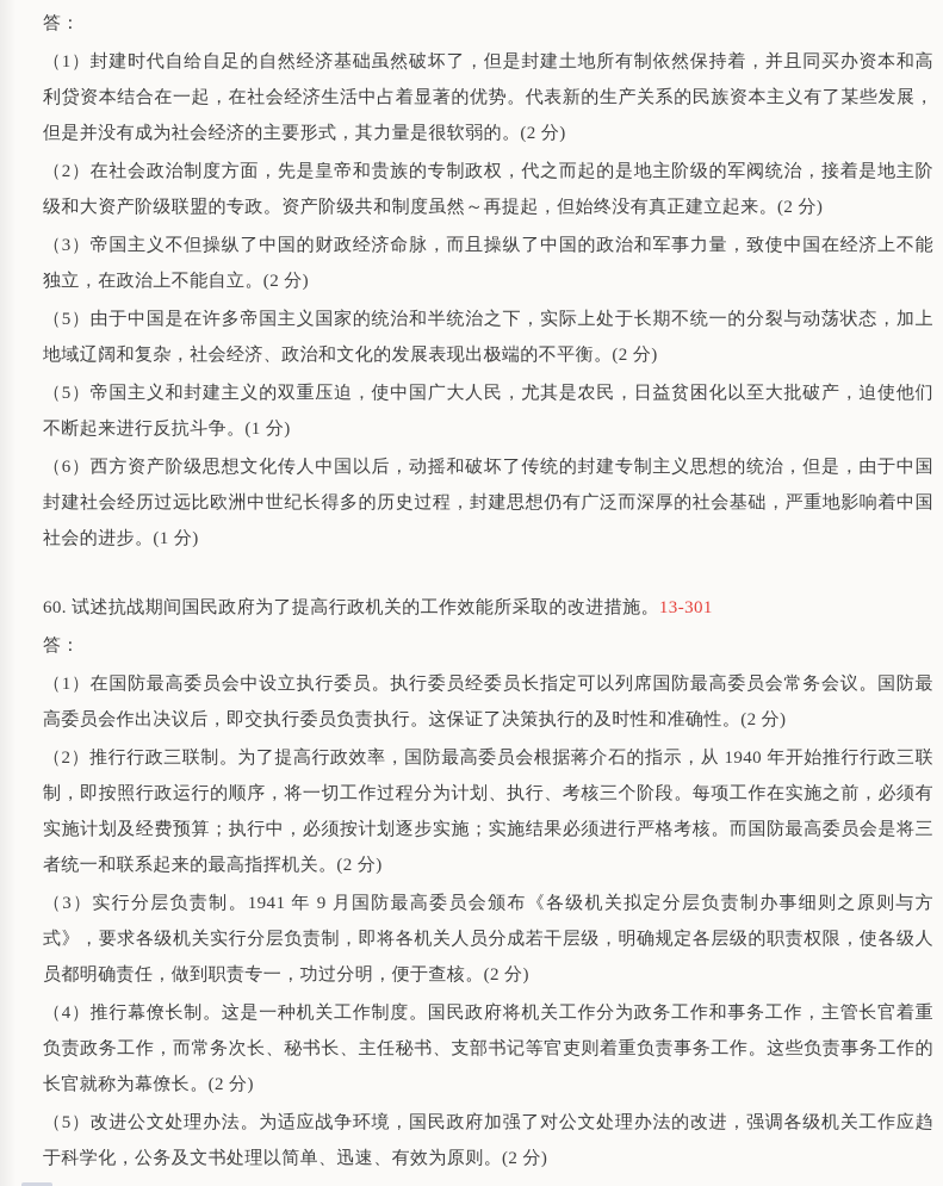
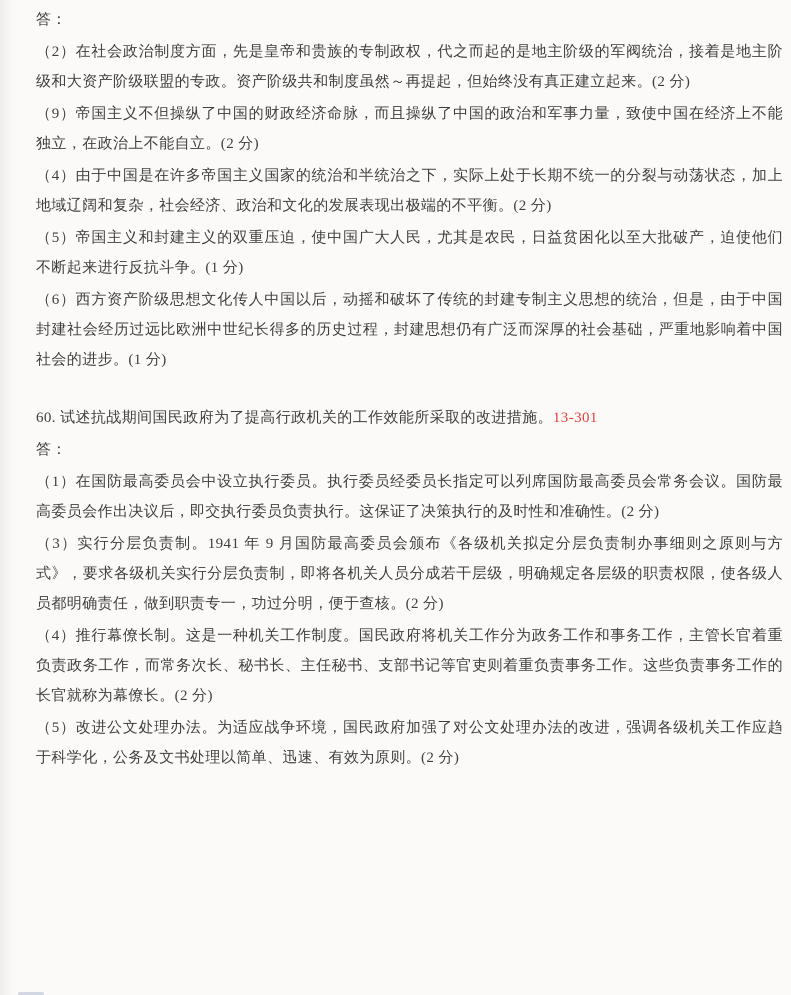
  答：
- （1）封建时代自给自足的自然经济基础虽然破坏了，但是封建土地所有制依然保持着，并且同买办资本和高利贷资本结合在一起，在社会经济生活中占着显著的优势。代表新的生产关系的民族资本主义有了某些发展，但是并没有成为社会经济的主要形式，其力量是很软弱的。(2 分)
  （2）在社会政治制度方面，先是皇帝和贵族的专制政权，代之而起的是地主阶级的军阀统治，接着是地主阶级和大资产阶级联盟的专政。资产阶级共和制度虽然～再提起，但始终没有真正建立起来。(2 分)
- （3）帝国主义不但操纵了中国的财政经济命脉，而且操纵了中国的政治和军事力量，致使中国在经济上不能独立，在政治上不能自立。(2 分)
+ （9）帝国主义不但操纵了中国的财政经济命脉，而且操纵了中国的政治和军事力量，致使中国在经济上不能独立，在政治上不能自立。(2 分)
- （5）由于中国是在许多帝国主义国家的统治和半统治之下，实际上处于长期不统一的分裂与动荡状态，加上地域辽阔和复杂，社会经济、政治和文化的发展表现出极端的不平衡。(2 分)
+ （4）由于中国是在许多帝国主义国家的统治和半统治之下，实际上处于长期不统一的分裂与动荡状态，加上地域辽阔和复杂，社会经济、政治和文化的发展表现出极端的不平衡。(2 分)
  （5）帝国主义和封建主义的双重压迫，使中国广大人民，尤其是农民，日益贫困化以至大批破产，迫使他们不断起来进行反抗斗争。(1 分)
  （6）西方资产阶级思想文化传人中国以后，动摇和破坏了传统的封建专制主义思想的统治，但是，由于中国封建社会经历过远比欧洲中世纪长得多的历史过程，封建思想仍有广泛而深厚的社会基础，严重地影响着中国社会的进步。(1 分)
  60. 试述抗战期间国民政府为了提高行政机关的工作效能所采取的改进措施。13-301
  答：
  （1）在国防最高委员会中设立执行委员。执行委员经委员长指定可以列席国防最高委员会常务会议。国防最高委员会作出决议后，即交执行委员负责执行。这保证了决策执行的及时性和准确性。(2 分)
- （2）推行行政三联制。为了提高行政效率，国防最高委员会根据蒋介石的指示，从 1940 年开始推行行政三联制，即按照行政运行的顺序，将一切工作过程分为计划、执行、考核三个阶段。每项工作在实施之前，必须有实施计划及经费预算；执行中，必须按计划逐步实施；实施结果必须进行严格考核。而国防最高委员会是将三者统一和联系起来的最高指挥机关。(2 分)
  （3）实行分层负责制。1941 年 9 月国防最高委员会颁布《各级机关拟定分层负责制办事细则之原则与方式》，要求各级机关实行分层负责制，即将各机关人员分成若干层级，明确规定各层级的职责权限，使各级人员都明确责任，做到职责专一，功过分明，便于查核。(2 分)
  （4）推行幕僚长制。这是一种机关工作制度。国民政府将机关工作分为政务工作和事务工作，主管长官着重负责政务工作，而常务次长、秘书长、主任秘书、支部书记等官吏则着重负责事务工作。这些负责事务工作的长官就称为幕僚长。(2 分)
  （5）改进公文处理办法。为适应战争环境，国民政府加强了对公文处理办法的改进，强调各级机关工作应趋于科学化，公务及文书处理以简单、迅速、有效为原则。(2 分)
